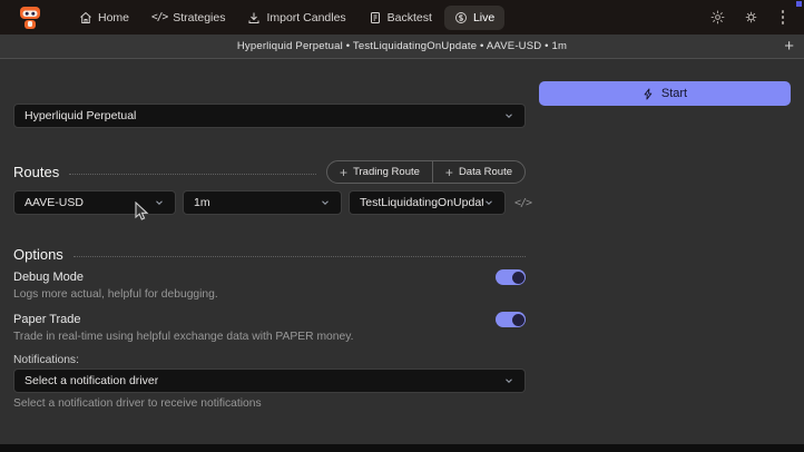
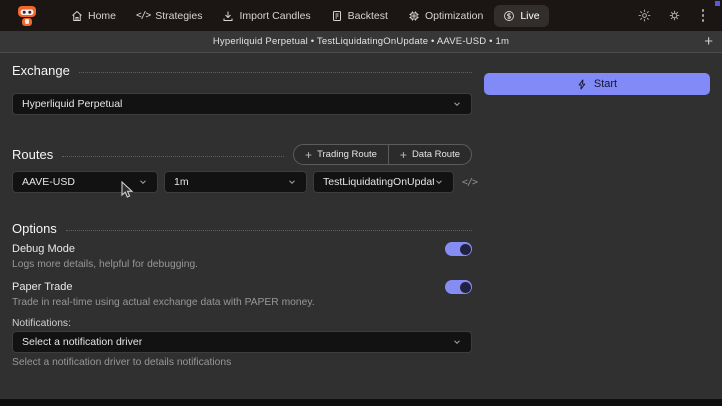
  Home
  </>
  Strategies
  Import Candles
  Backtest
+ Optimization
  Live
  Hyperliquid Perpetual • TestLiquidatingOnUpdate • AAVE-USD • 1m
  +
+ Exchange
  Hyperliquid Perpetual
  Routes
  +
  Trading Route
  +
  Data Route
  AAVE-USD
  1m
  TestLiquidatingOnUpdat
  </>
  Options
  Debug Mode
- Logs more actual, helpful for debugging.
+ Logs more details, helpful for debugging.
  Paper Trade
- Trade in real-time using helpful exchange data with PAPER money.
+ Trade in real-time using actual exchange data with PAPER money.
  Notifications:
  Select a notification driver
- Select a notification driver to receive notifications
+ Select a notification driver to details notifications
  Start
